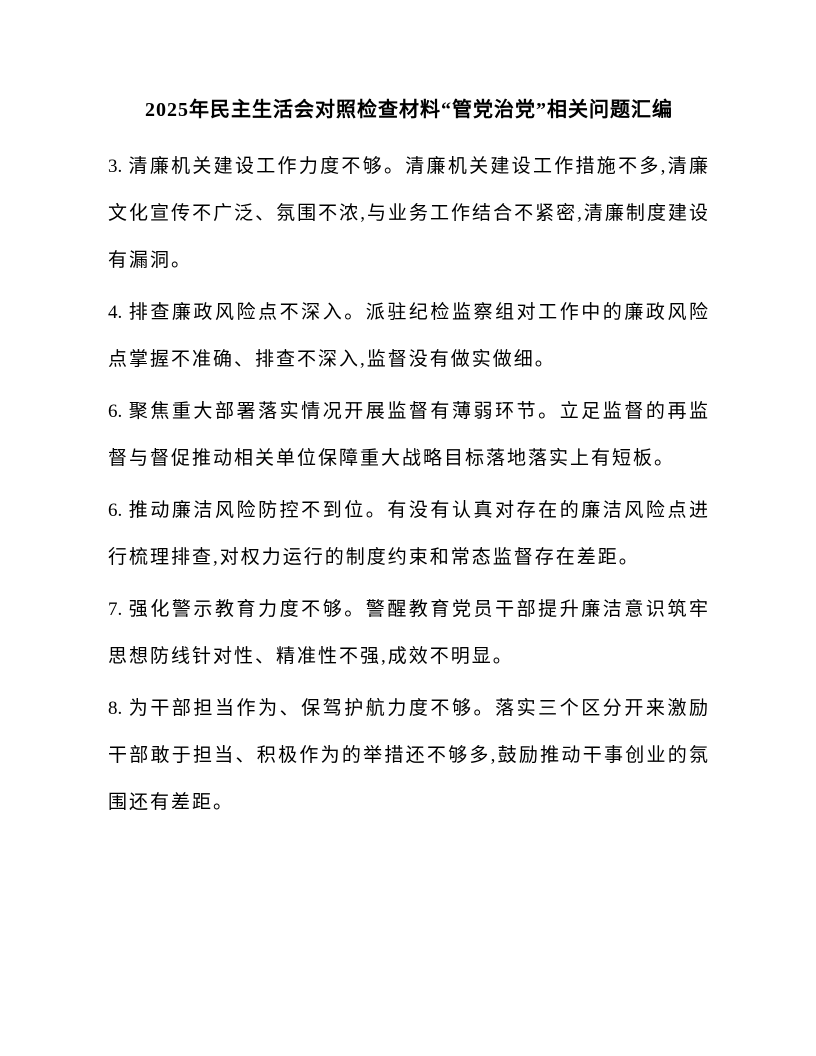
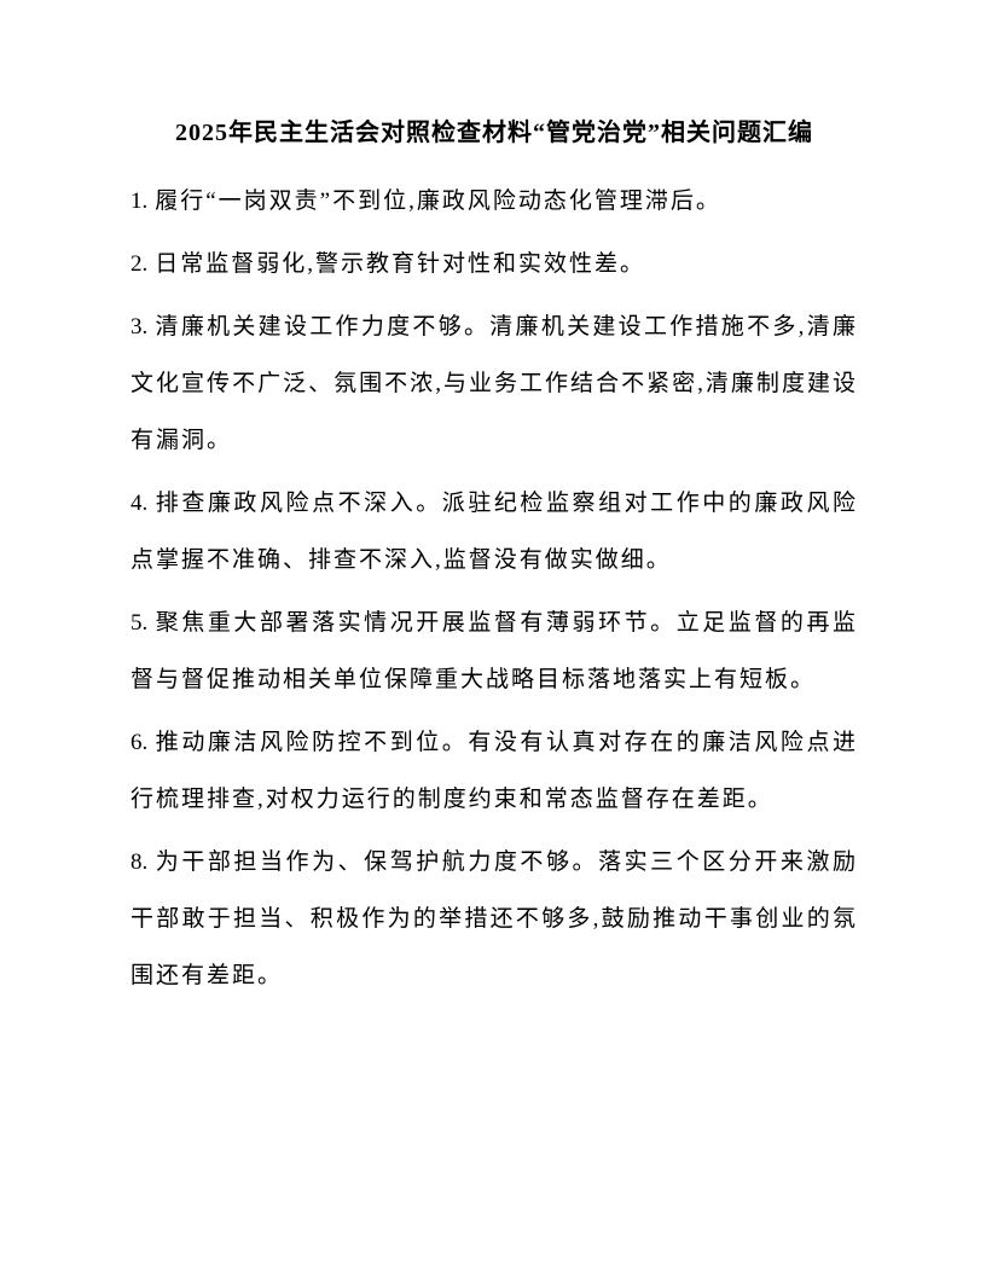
  2025年民主生活会对照检查材料“管党治党”相关问题汇编
+ 1. 履行“一岗双责”不到位,廉政风险动态化管理滞后。
+ 2. 日常监督弱化,警示教育针对性和实效性差。
  3. 清廉机关建设工作力度不够。清廉机关建设工作措施不多,清廉文化宣传不广泛、氛围不浓,与业务工作结合不紧密,清廉制度建设有漏洞。
  4. 排查廉政风险点不深入。派驻纪检监察组对工作中的廉政风险点掌握不准确、排查不深入,监督没有做实做细。
- 6. 聚焦重大部署落实情况开展监督有薄弱环节。立足监督的再监督与督促推动相关单位保障重大战略目标落地落实上有短板。
+ 5. 聚焦重大部署落实情况开展监督有薄弱环节。立足监督的再监督与督促推动相关单位保障重大战略目标落地落实上有短板。
  6. 推动廉洁风险防控不到位。有没有认真对存在的廉洁风险点进行梳理排查,对权力运行的制度约束和常态监督存在差距。
- 7. 强化警示教育力度不够。警醒教育党员干部提升廉洁意识筑牢思想防线针对性、精准性不强,成效不明显。
  8. 为干部担当作为、保驾护航力度不够。落实三个区分开来激励干部敢于担当、积极作为的举措还不够多,鼓励推动干事创业的氛围还有差距。
